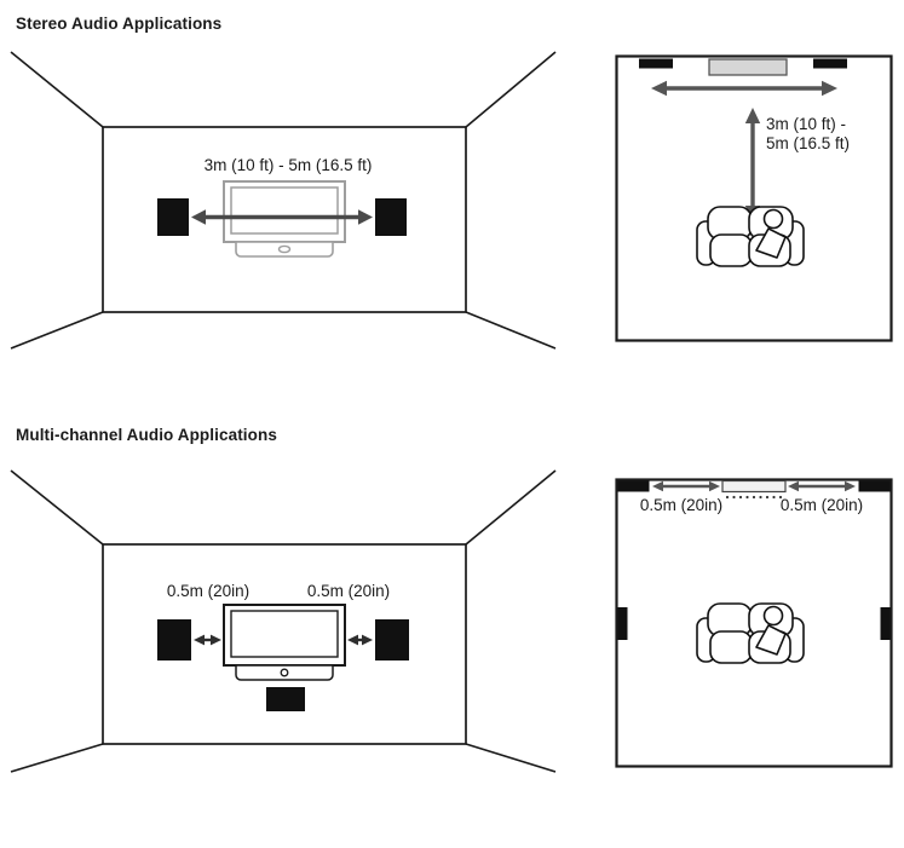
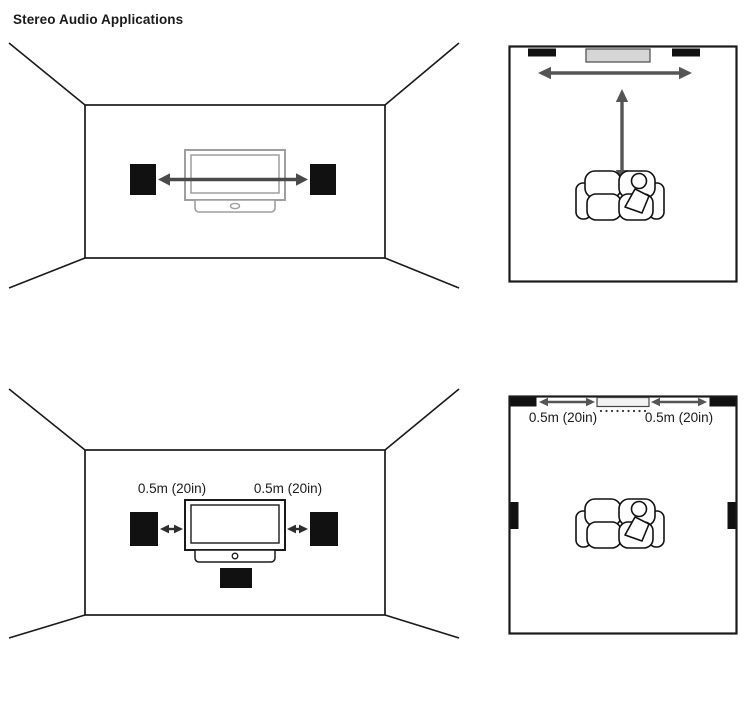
  Stereo Audio Applications
- 3m (10 ft) - 5m (16.5 ft)
- 3m (10 ft) -
- 5m (16.5 ft)
- Multi-channel Audio Applications
  0.5m (20in)
  0.5m (20in)
  0.5m (20in)
  0.5m (20in)
